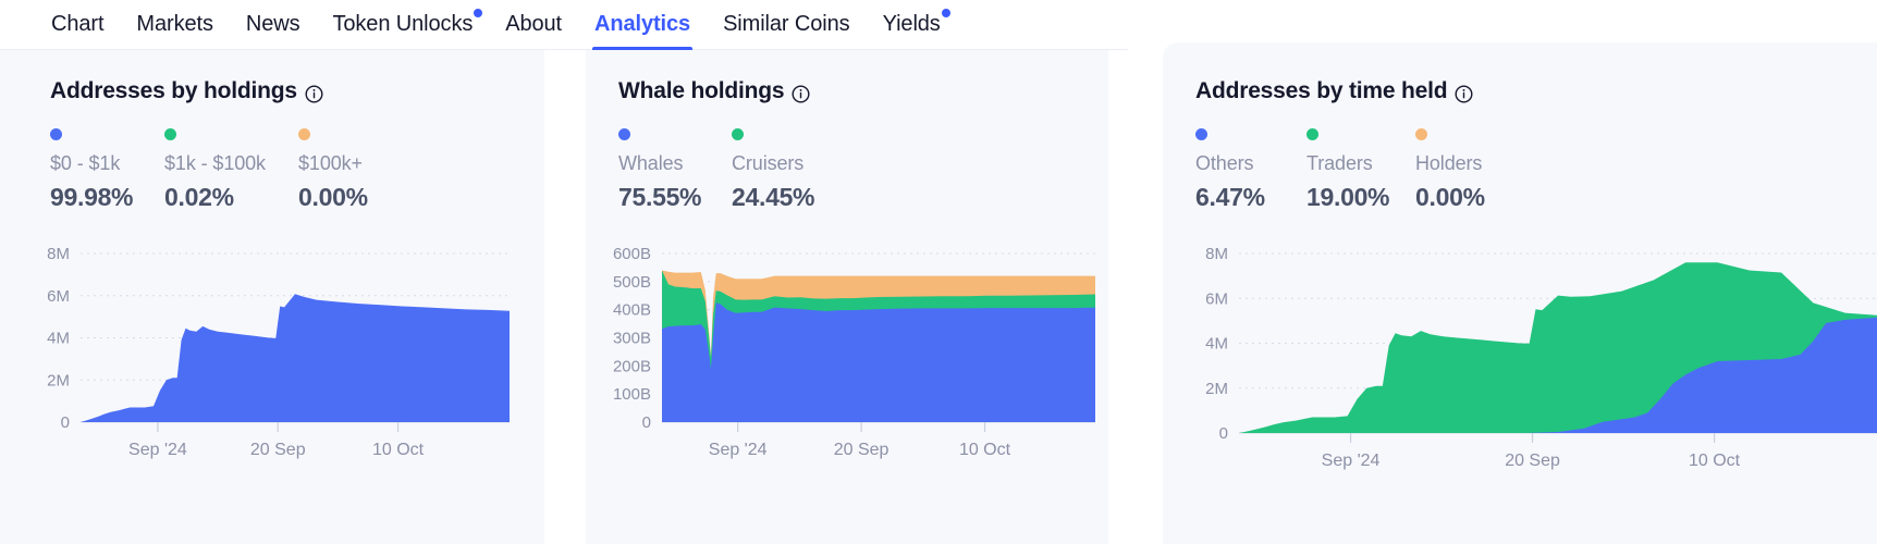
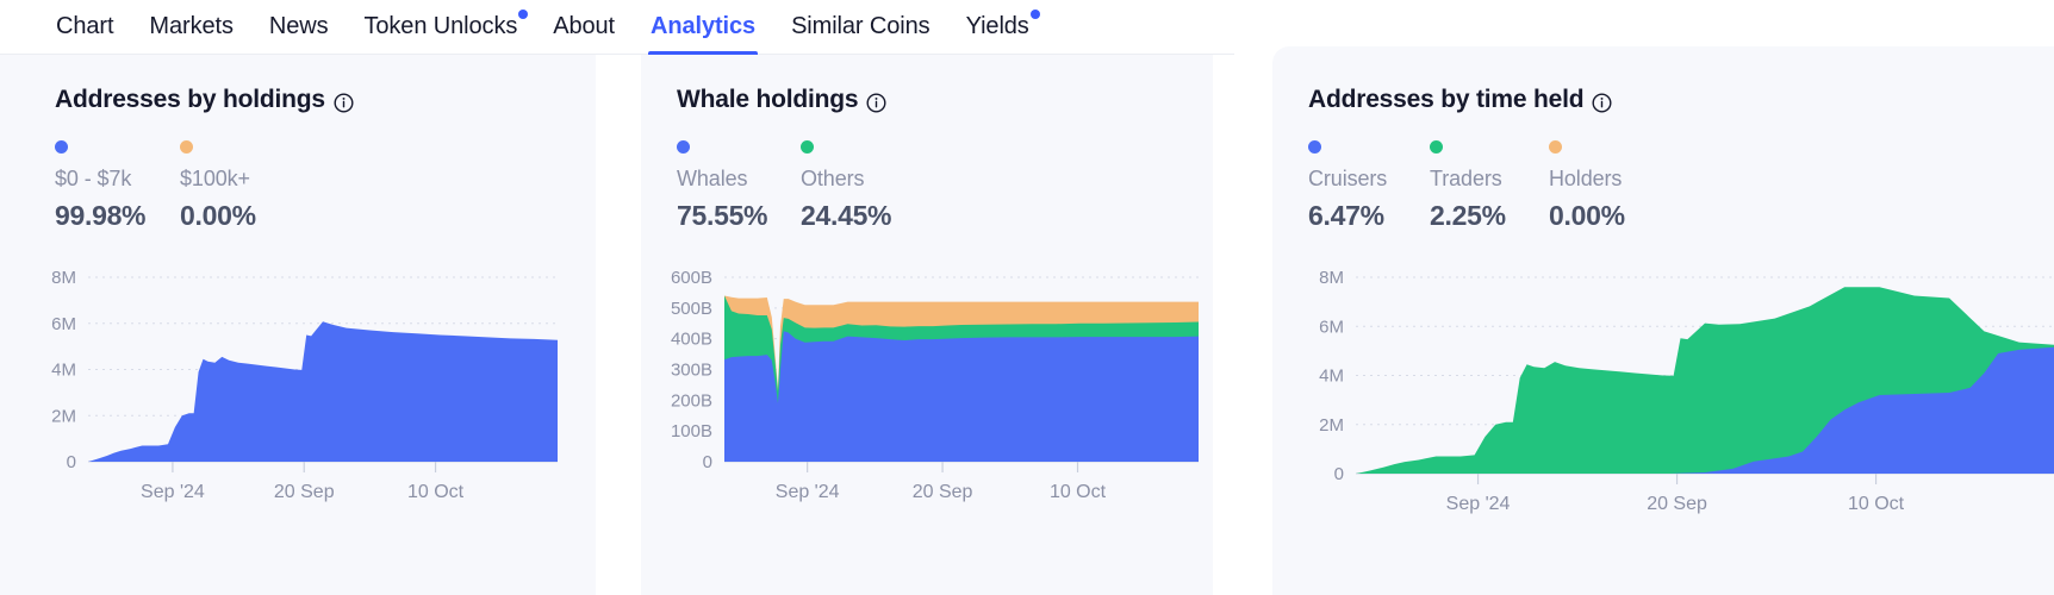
  Chart
  Markets
  News
  Token Unlocks
  About
  Analytics
  Similar Coins
  Yields
  Addresses by holdings
- $0 - $1k
+ $0 - $7k
  99.98%
- $1k - $100k
- 0.02%
  $100k+
  0.00%
  0
  2M
  4M
  6M
  8M
  Sep '24
  20 Sep
  10 Oct
  Whale holdings
  Whales
  75.55%
- Cruisers
+ Others
  24.45%
  0
  100B
  200B
  300B
  400B
  500B
  600B
  Sep '24
  20 Sep
  10 Oct
  Addresses by time held
- Others
+ Cruisers
  6.47%
  Traders
- 19.00%
+ 2.25%
  Holders
  0.00%
  0
  2M
  4M
  6M
  8M
  Sep '24
  20 Sep
  10 Oct
